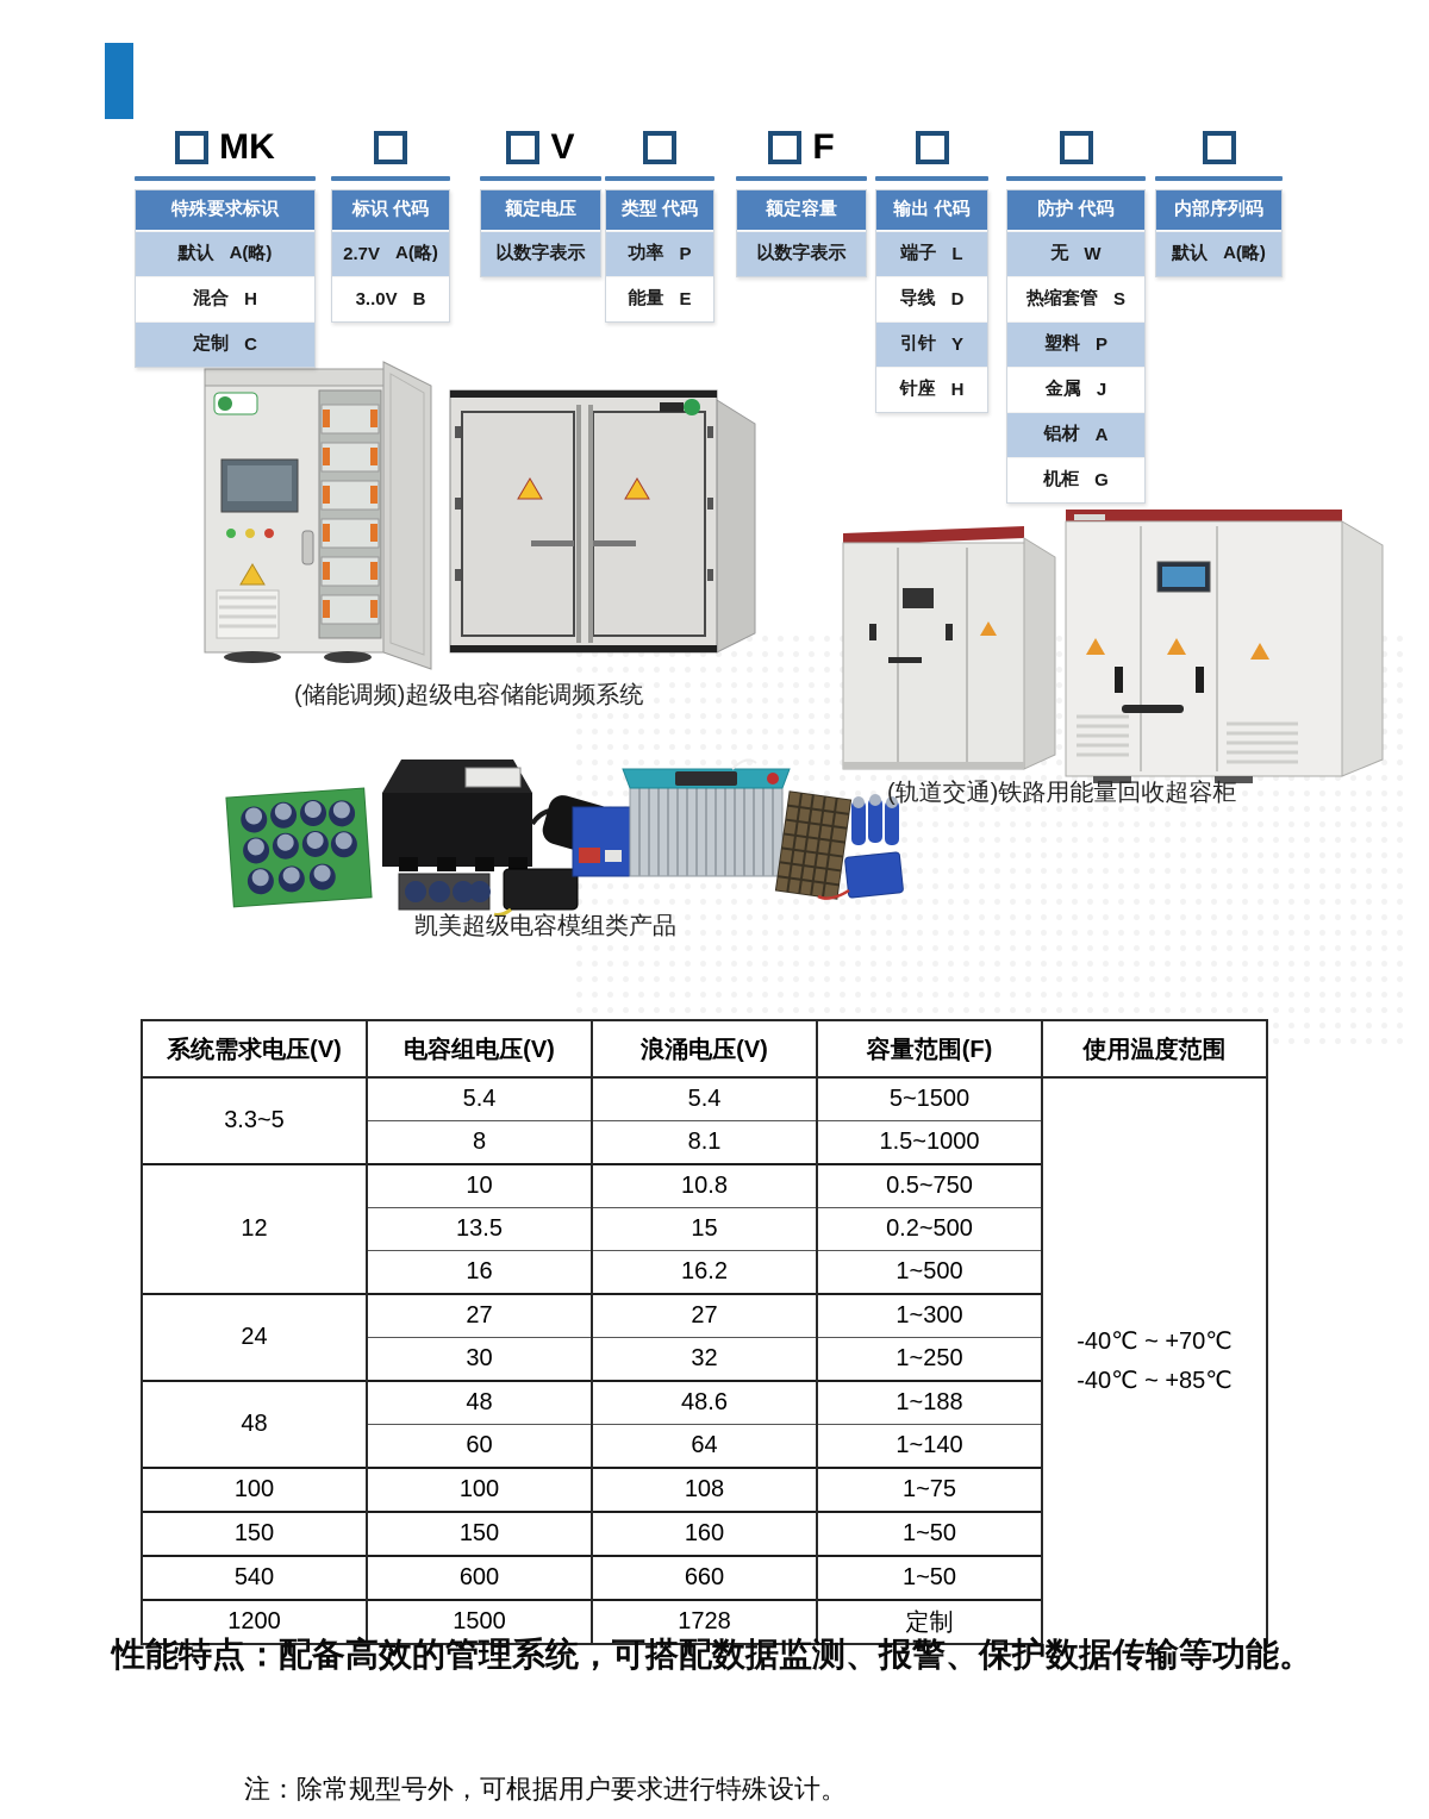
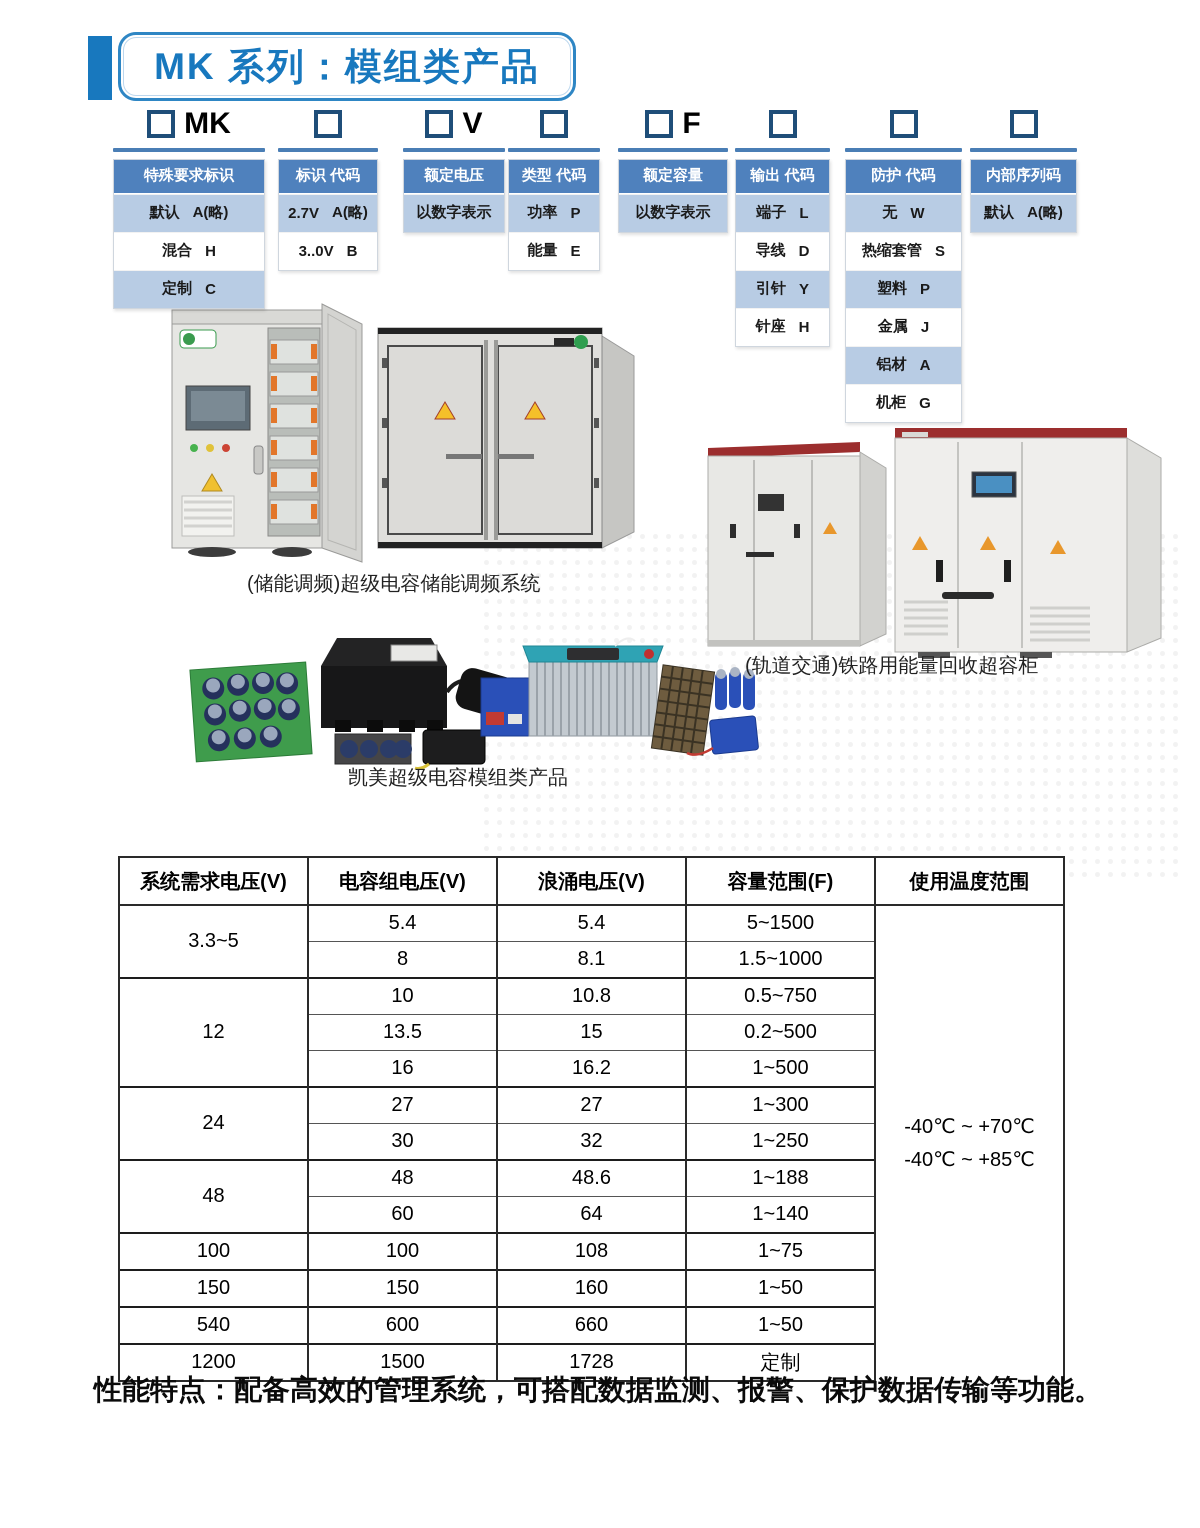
+ MK 系列：模组类产品
  MK
  特殊要求标识
  默认
  A(略)
  混合
  H
  定制
  C
  标识 代码
  2.7V
  A(略)
  3..0V
  B
  V
  额定电压
  以数字表示
  类型 代码
  功率
  P
  能量
  E
  F
  额定容量
  以数字表示
  输出 代码
  端子
  L
  导线
  D
  引针
  Y
  针座
  H
  防护 代码
  无
  W
  热缩套管
  S
  塑料
  P
  金属
  J
  铝材
  A
  机柜
  G
  内部序列码
  默认
  A(略)
  (储能调频)超级电容储能调频系统
  (轨道交通)铁路用能量回收超容柜
  凯美超级电容模组类产品
  系统需求电压(V)	电容组电压(V)	浪涌电压(V)	容量范围(F)	使用温度范围
  3.3~5	5.4	5.4	5~1500	-40℃ ~ +70℃-40℃ ~ +85℃
  8	8.1	1.5~1000
  12	10	10.8	0.5~750
  13.5	15	0.2~500
  16	16.2	1~500
  24	27	27	1~300
  30	32	1~250
  48	48	48.6	1~188
  60	64	1~140
  100	100	108	1~75
  150	150	160	1~50
  540	600	660	1~50
  1200	1500	1728	定制
  性能特点：配备高效的管理系统，可搭配数据监测、报警、保护数据传输等功能。
- 注：除常规型号外，可根据用户要求进行特殊设计。
